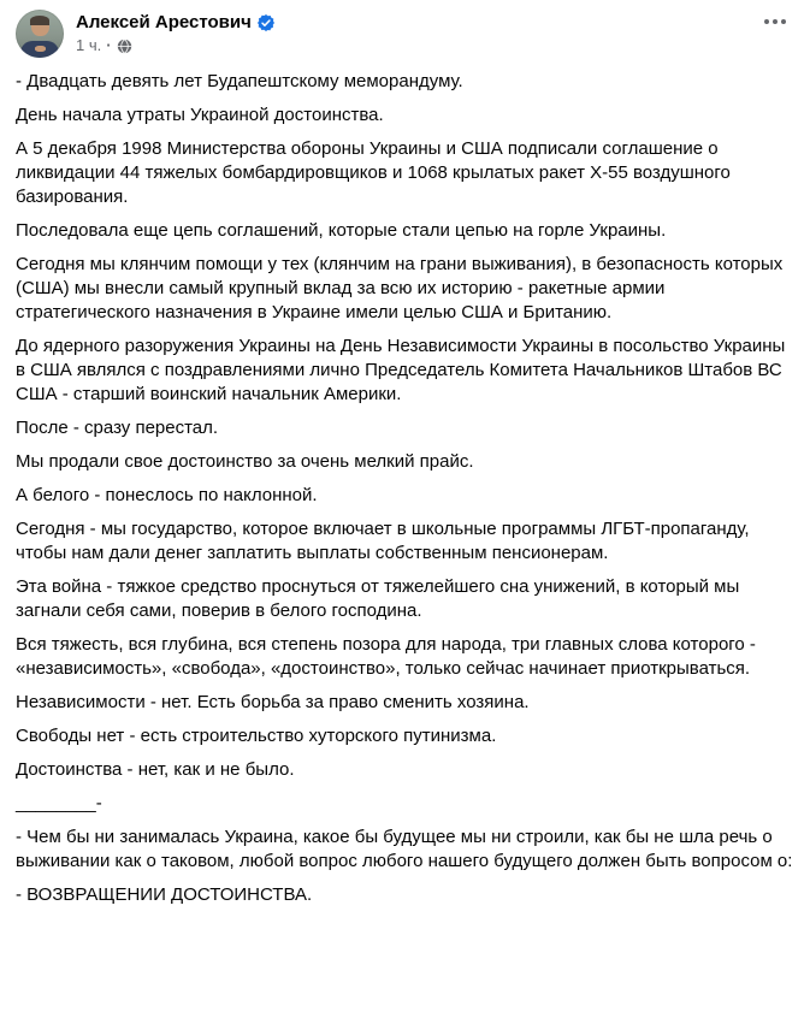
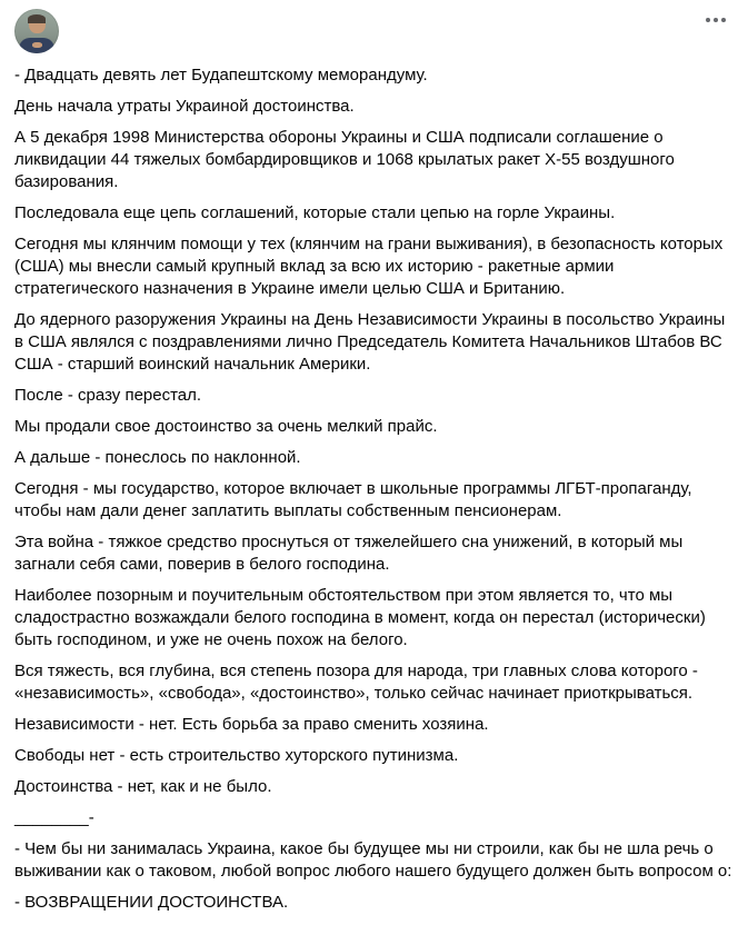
- Алексей Арестович
- 1 ч.
- ·
  - Двадцать девять лет Будапештскому меморандуму.
  День начала утраты Украиной достоинства.
  А 5 декабря 1998 Министерства обороны Украины и США подписали соглашение о ликвидации 44 тяжелых бомбардировщиков и 1068 крылатых ракет Х-55 воздушного базирования.
  Последовала еще цепь соглашений, которые стали цепью на горле Украины.
  Сегодня мы клянчим помощи у тех (клянчим на грани выживания), в безопасность которых (США) мы внесли самый крупный вклад за всю их историю - ракетные армии стратегического назначения в Украине имели целью США и Британию.
  До ядерного разоружения Украины на День Независимости Украины в посольство Украины в США являлся с поздравлениями лично Председатель Комитета Начальников Штабов ВС США - старший воинский начальник Америки.
  После - сразу перестал.
  Мы продали свое достоинство за очень мелкий прайс.
- А белого - понеслось по наклонной.
+ А дальше - понеслось по наклонной.
  Сегодня - мы государство, которое включает в школьные программы ЛГБТ-пропаганду, чтобы нам дали денег заплатить выплаты собственным пенсионерам.
  Эта война - тяжкое средство проснуться от тяжелейшего сна унижений, в который мы загнали себя сами, поверив в белого господина.
+ Наиболее позорным и поучительным обстоятельством при этом является то, что мы сладострастно возжаждали белого господина в момент, когда он перестал (исторически) быть господином, и уже не очень похож на белого.
  Вся тяжесть, вся глубина, вся степень позора для народа, три главных слова которого - «независимость», «свобода», «достоинство», только сейчас начинает приоткрываться.
  Независимости - нет. Есть борьба за право сменить хозяина.
  Свободы нет - есть строительство хуторского путинизма.
  Достоинства - нет, как и не было.
  ________-
  - Чем бы ни занималась Украина, какое бы будущее мы ни строили, как бы не шла речь о выживании как о таковом, любой вопрос любого нашего будущего должен быть вопросом о:
  - ВОЗВРАЩЕНИИ ДОСТОИНСТВА.
